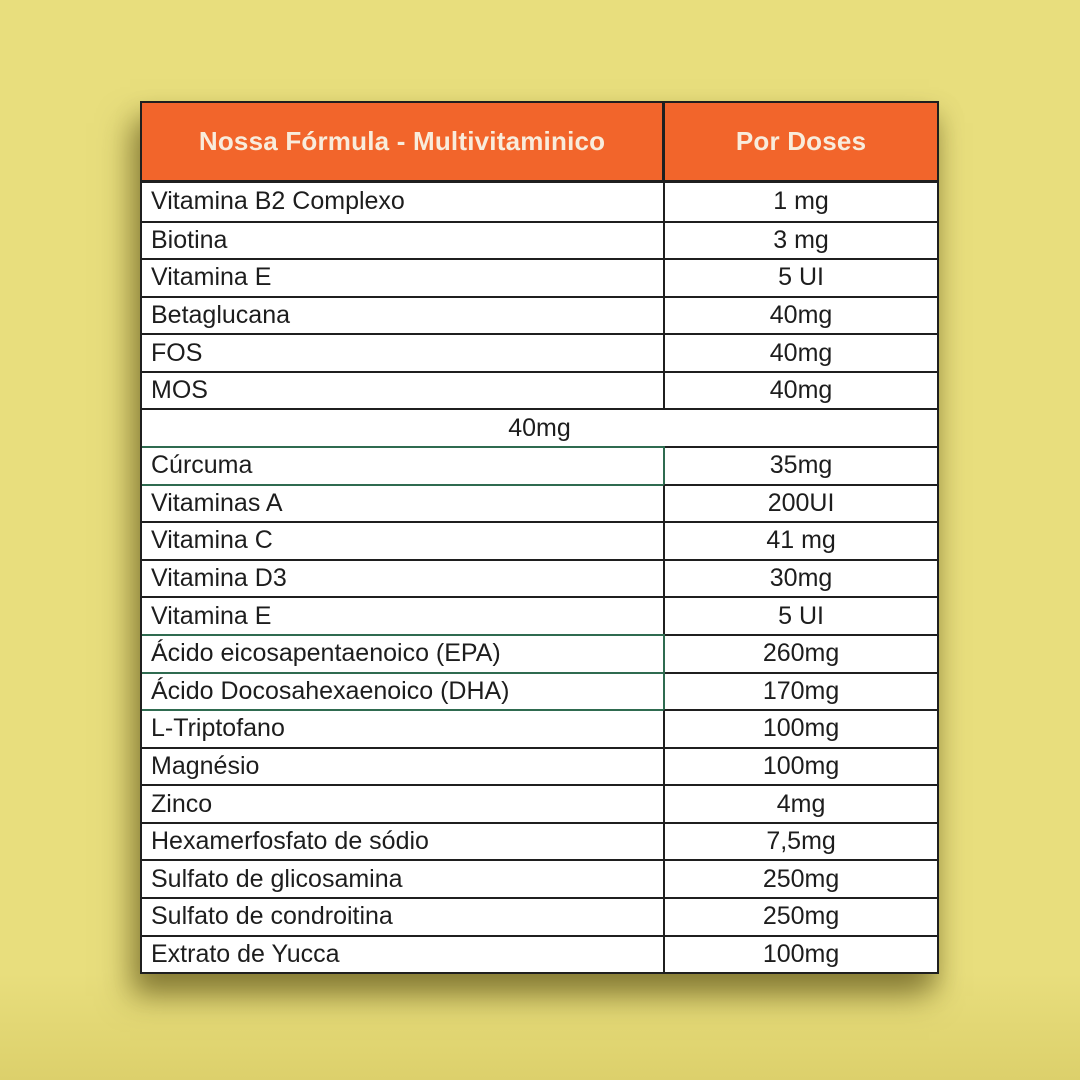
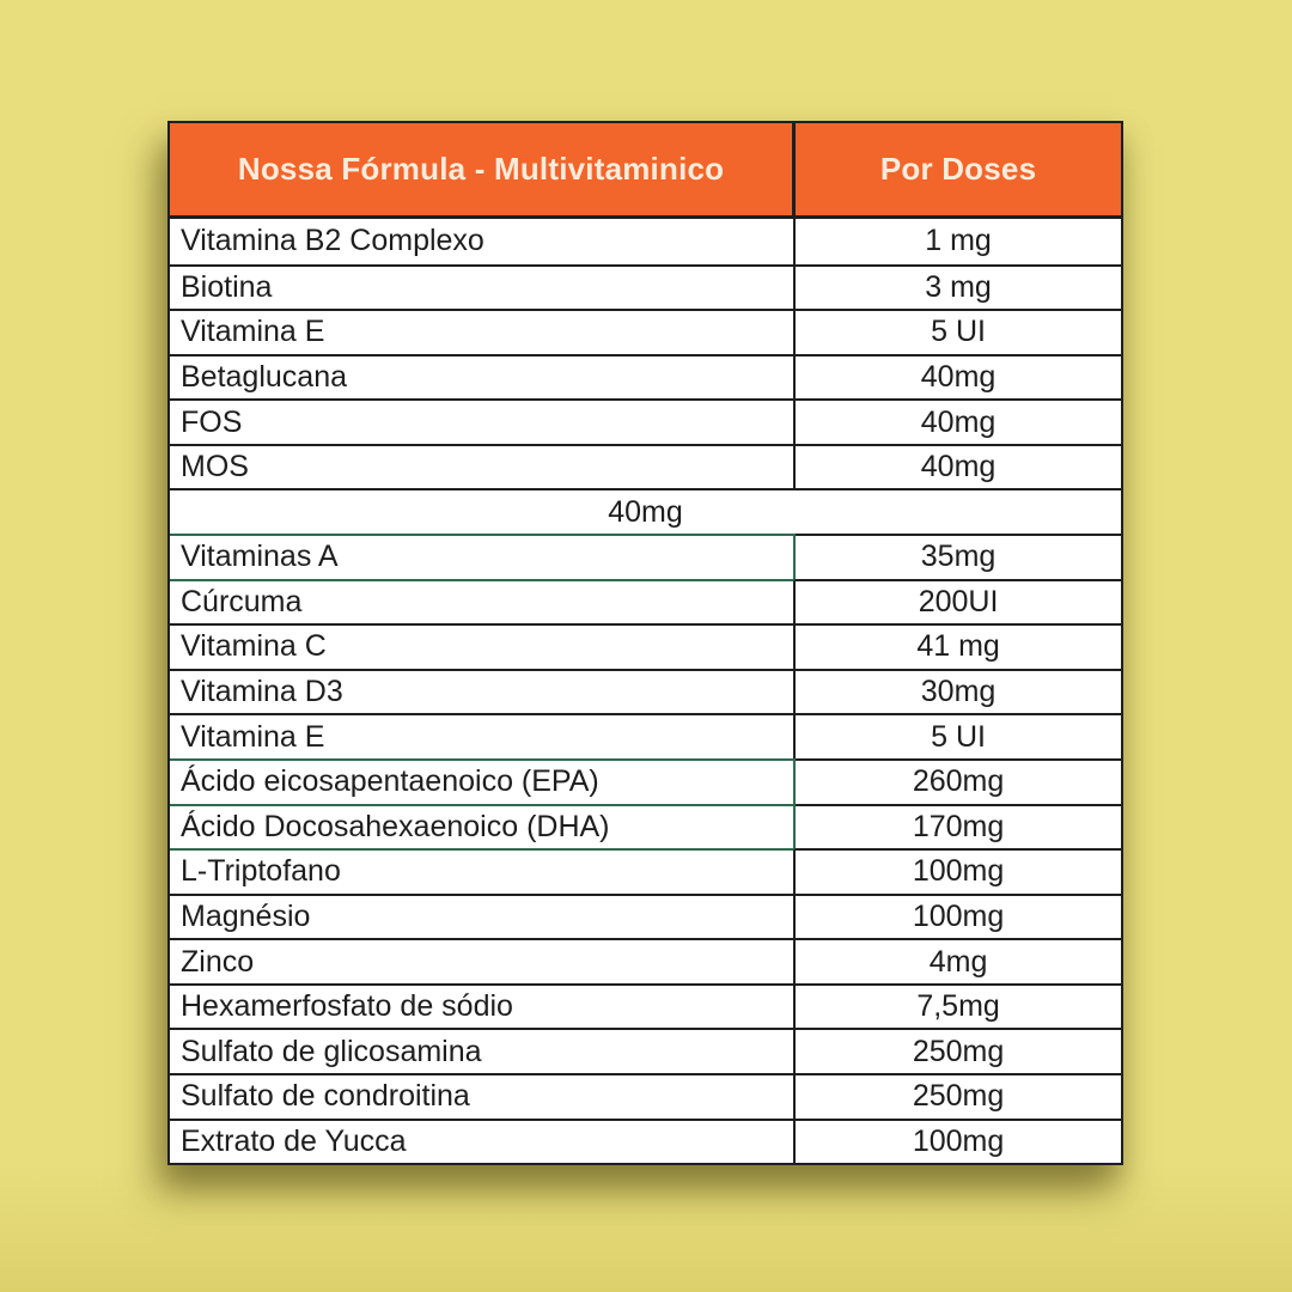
  Nossa Fórmula - Multivitaminico
  Por Doses
  Vitamina B2 Complexo
  1 mg
  Biotina
  3 mg
  Vitamina E
  5 UI
  Betaglucana
  40mg
  FOS
  40mg
  MOS
  40mg
  40mg
- Cúrcuma
+ Vitaminas A
  35mg
- Vitaminas A
+ Cúrcuma
  200UI
  Vitamina C
  41 mg
  Vitamina D3
  30mg
  Vitamina E
  5 UI
  Ácido eicosapentaenoico (EPA)
  260mg
  Ácido Docosahexaenoico (DHA)
  170mg
  L-Triptofano
  100mg
  Magnésio
  100mg
  Zinco
  4mg
  Hexamerfosfato de sódio
  7,5mg
  Sulfato de glicosamina
  250mg
  Sulfato de condroitina
  250mg
  Extrato de Yucca
  100mg
